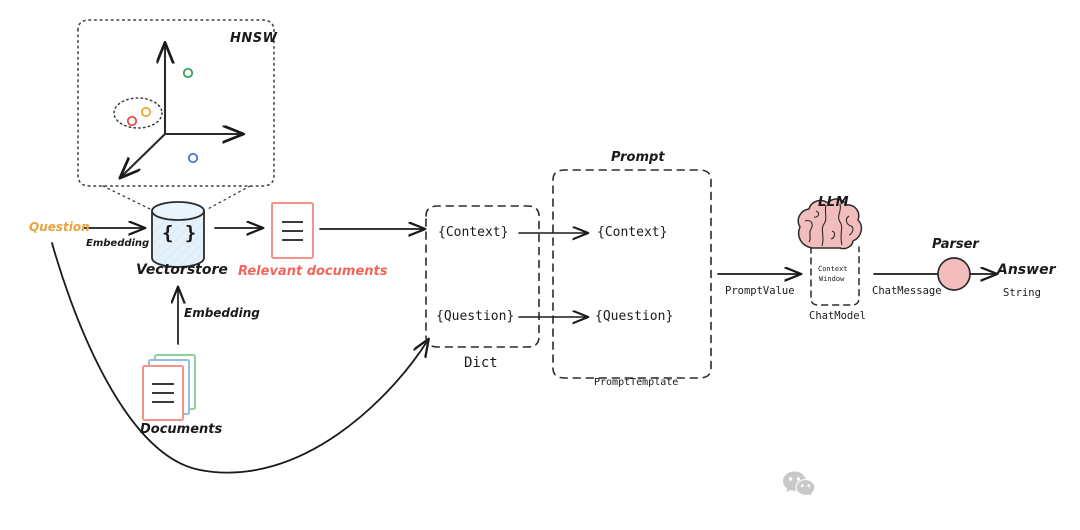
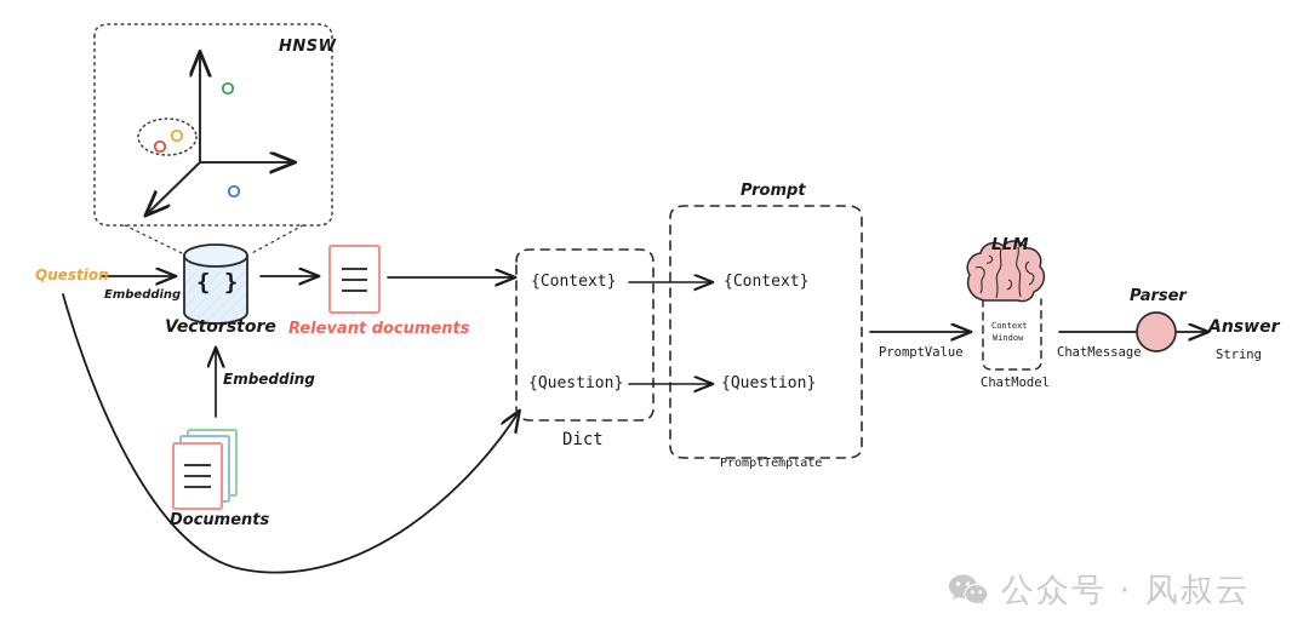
  HNSW
  Question
  Embedding
  { }
  Vectorstore
  Relevant documents
  Embedding
  Documents
  {Context}
  {Question}
  Dict
  Prompt
  {Context}
  {Question}
  PromptTemplate
  PromptValue
  LLM
  Context
  Window
  ChatModel
  ChatMessage
  Parser
  Answer
  String
+ 公众号 · 风叔云
